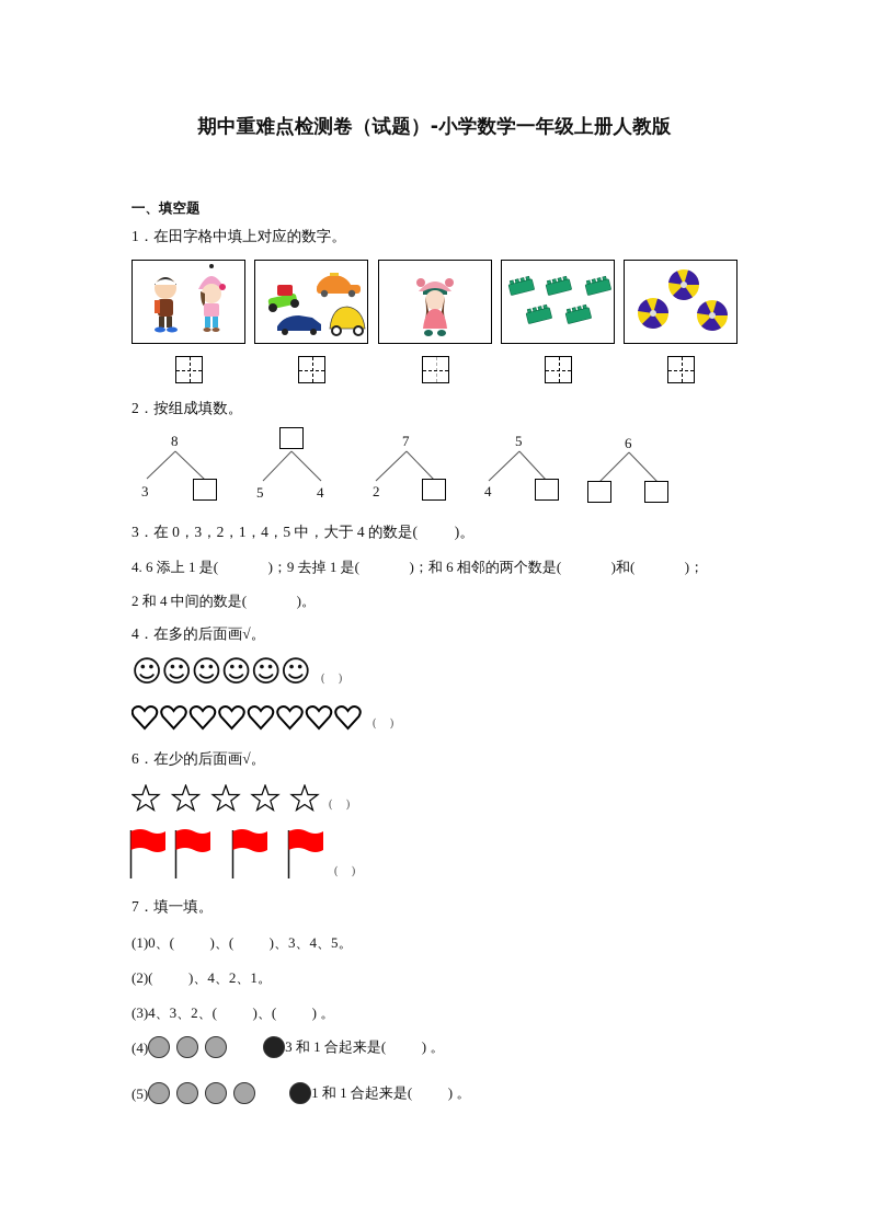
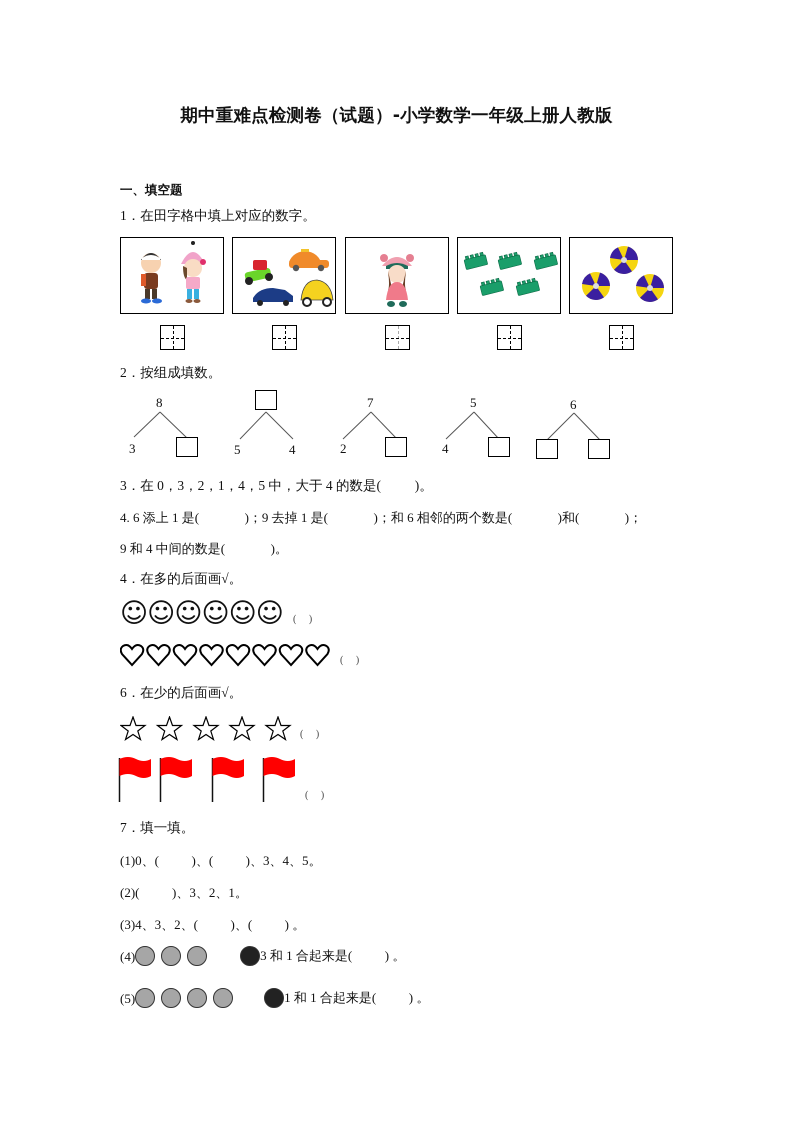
  期中重难点检测卷（试题）-小学数学一年级上册人教版
  一、填空题
  1．在田字格中填上对应的数字。
  2．按组成填数。
  8
  3
  5
  4
  7
  2
  5
  4
  6
  3．在 0，3，2，1，4，5 中，大于 4 的数是( )。
  4. 6 添上 1 是( )；9 去掉 1 是( )；和 6 相邻的两个数是( )和( )；
- 2 和 4 中间的数是( )。
+ 9 和 4 中间的数是( )。
  4．在多的后面画√。
  ☺☺☺☺☺☺
  ( )
  ( )
  6．在少的后面画√。
  ( )
  ( )
  7．填一填。
  (1)0、( )、( )、3、4、5。
- (2)( )、4、2、1。
+ (2)( )、3、2、1。
  (3)4、3、2、( )、( ) 。
  (4)
  3 和 1 合起来是( ) 。
  (5)
  1 和 1 合起来是( ) 。
